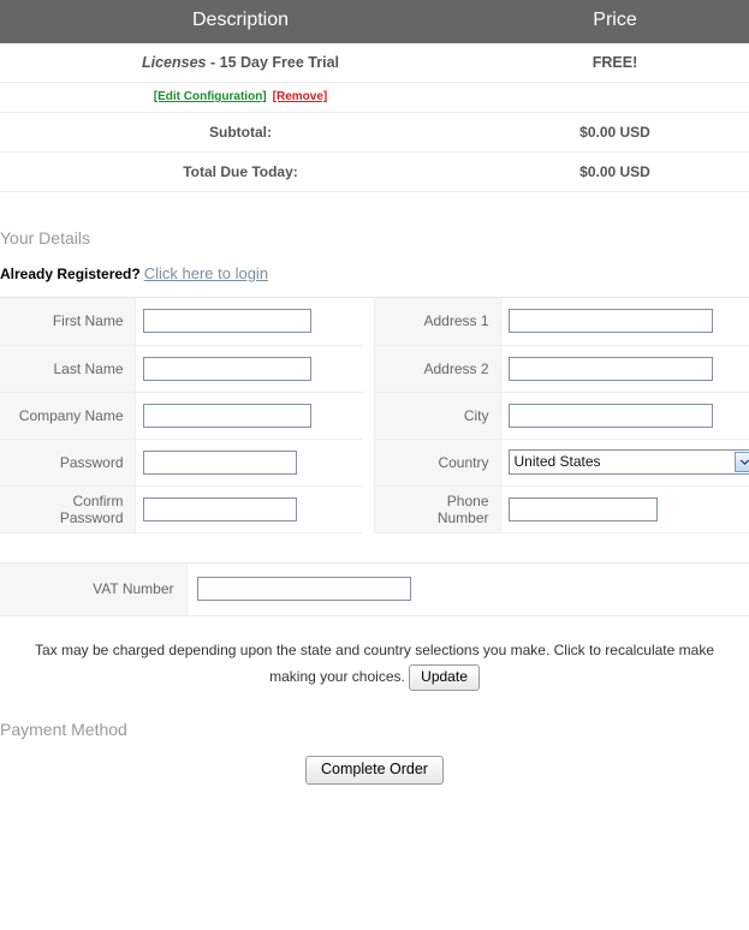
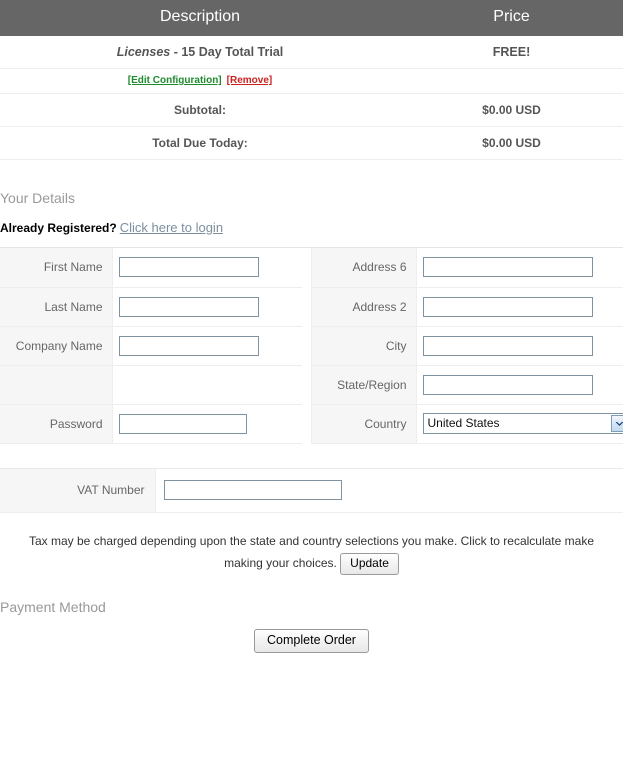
  Description	Price
- Licenses - 15 Day Free Trial	FREE!
+ Licenses - 15 Day Total Trial	FREE!
  [Edit Configuration] [Remove]
  Subtotal:	$0.00 USD
  Total Due Today:	$0.00 USD
  Your Details
  Already Registered? Click here to login
- First Name			Address 1
+ First Name			Address 6
  Last Name			Address 2
  Company Name			City
+ 			State/Region
  Password			Country	United States
- Confirm Password			Phone Number
  VAT Number
  Tax may be charged depending upon the state and country selections you make. Click to recalculate make making your choices. Update
  Payment Method
  Complete Order
